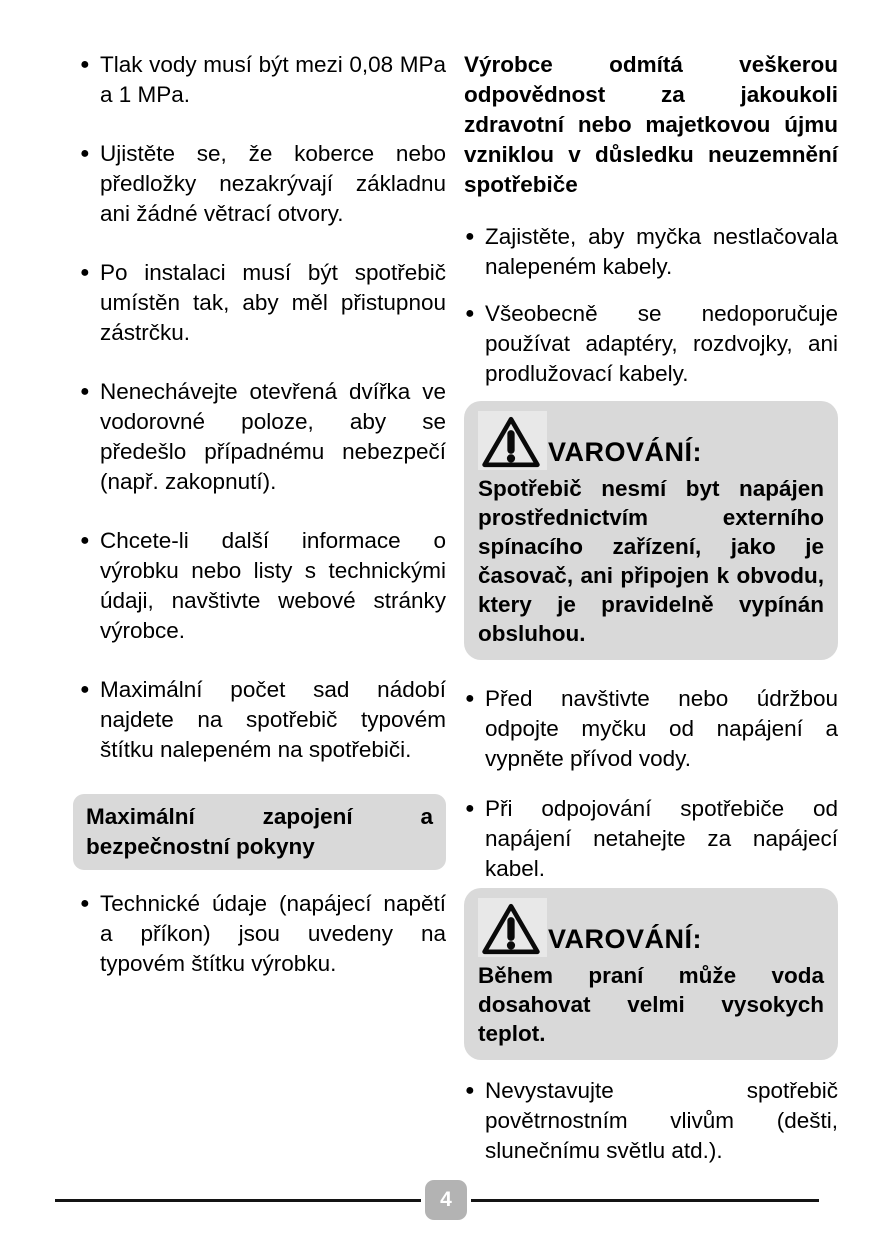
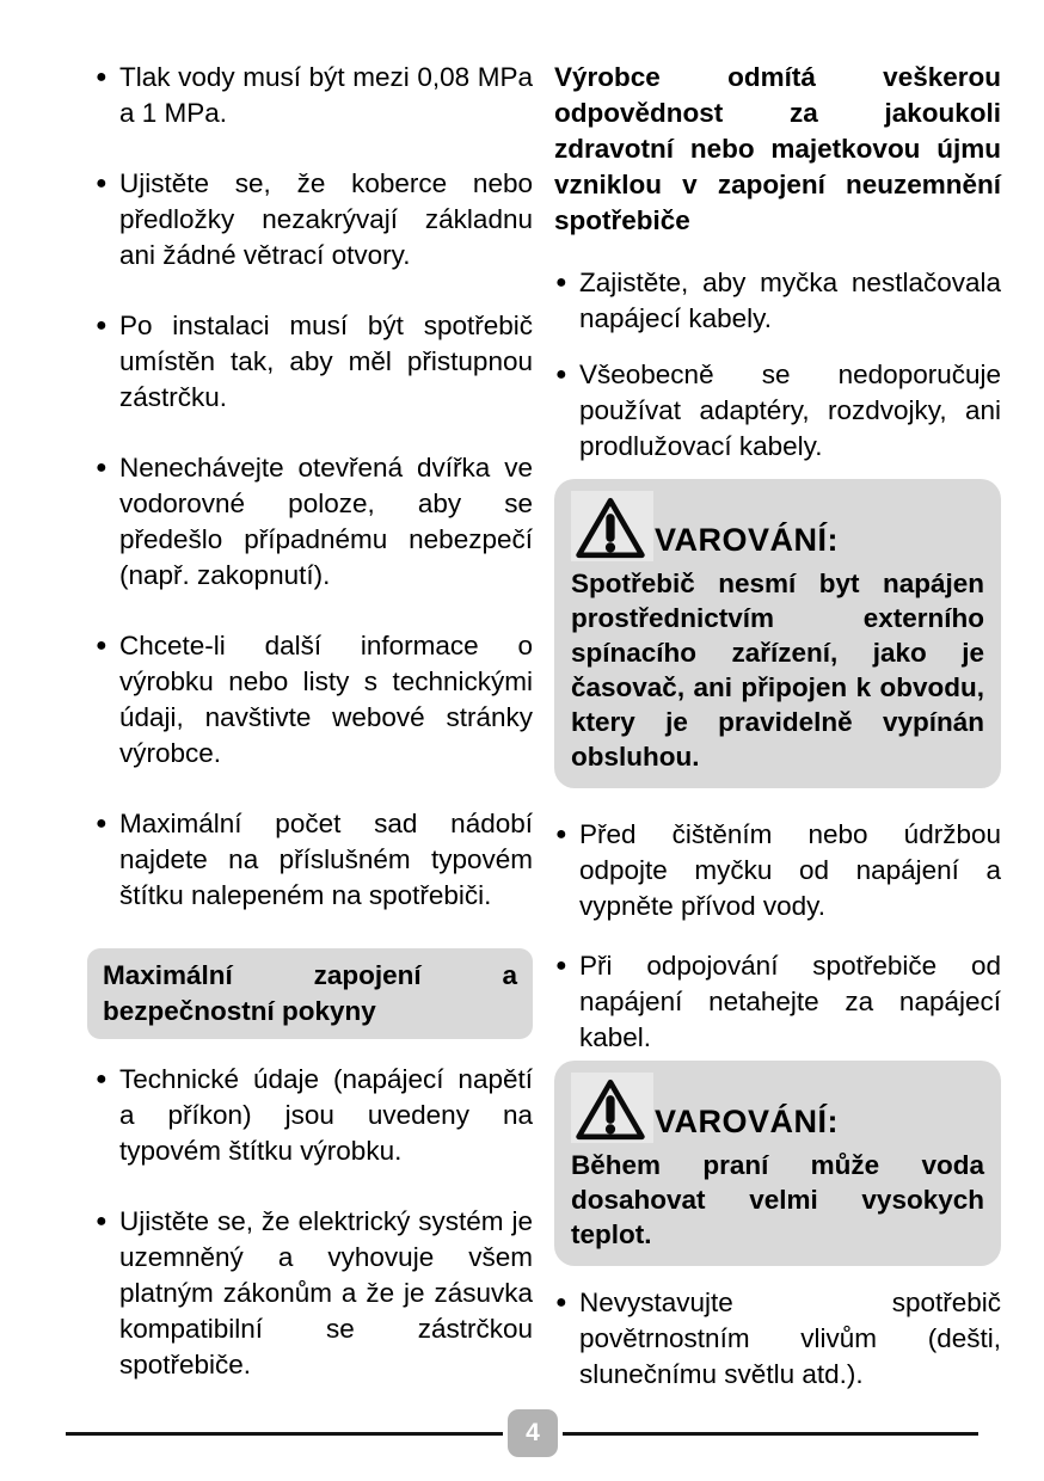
  Tlak vody musí být mezi 0,08 MPa a 1 MPa.
  Ujistěte se, že koberce nebo předložky nezakrývají základnu ani žádné větrací otvory.
  Po instalaci musí být spotřebič umístěn tak, aby měl přistupnou zástrčku.
  Nenechávejte otevřená dvířka ve vodorovné poloze, aby se předešlo případnému nebezpečí (např. zakopnutí).
  Chcete-li další informace o výrobku nebo listy s technickými údaji, navštivte webové stránky výrobce.
- Maximální počet sad nádobí najdete na spotřebič typovém štítku nalepeném na spotřebiči.
+ Maximální počet sad nádobí najdete na příslušném typovém štítku nalepeném na spotřebiči.
  Maximální zapojení a bezpečnostní pokyny
  Technické údaje (napájecí napětí a příkon) jsou uvedeny na typovém štítku výrobku.
+ Ujistěte se, že elektrický systém je uzemněný a vyhovuje všem platným zákonům a že je zásuvka kompatibilní se zástrčkou spotřebiče.
- Výrobce odmítá veškerou odpovědnost za jakoukoli zdravotní nebo majetkovou újmu vzniklou v důsledku neuzemnění spotřebiče
+ Výrobce odmítá veškerou odpovědnost za jakoukoli zdravotní nebo majetkovou újmu vzniklou v zapojení neuzemnění spotřebiče
- Zajistěte, aby myčka nestlačovala nalepeném kabely.
+ Zajistěte, aby myčka nestlačovala napájecí kabely.
  Všeobecně se nedoporučuje používat adaptéry, rozdvojky, ani prodlužovací kabely.
  VAROVÁNÍ:
  Spotřebič nesmí byt napájen prostřednictvím externího spínacího zařízení, jako je časovač, ani připojen k obvodu, ktery je pravidelně vypínán obsluhou.
- Před navštivte nebo údržbou odpojte myčku od napájení a vypněte přívod vody.
+ Před čištěním nebo údržbou odpojte myčku od napájení a vypněte přívod vody.
  Při odpojování spotřebiče od napájení netahejte za napájecí kabel.
  VAROVÁNÍ:
  Během praní může voda dosahovat velmi vysokych teplot.
  Nevystavujte spotřebič povětrnostním vlivům (dešti, slunečnímu světlu atd.).
  4
